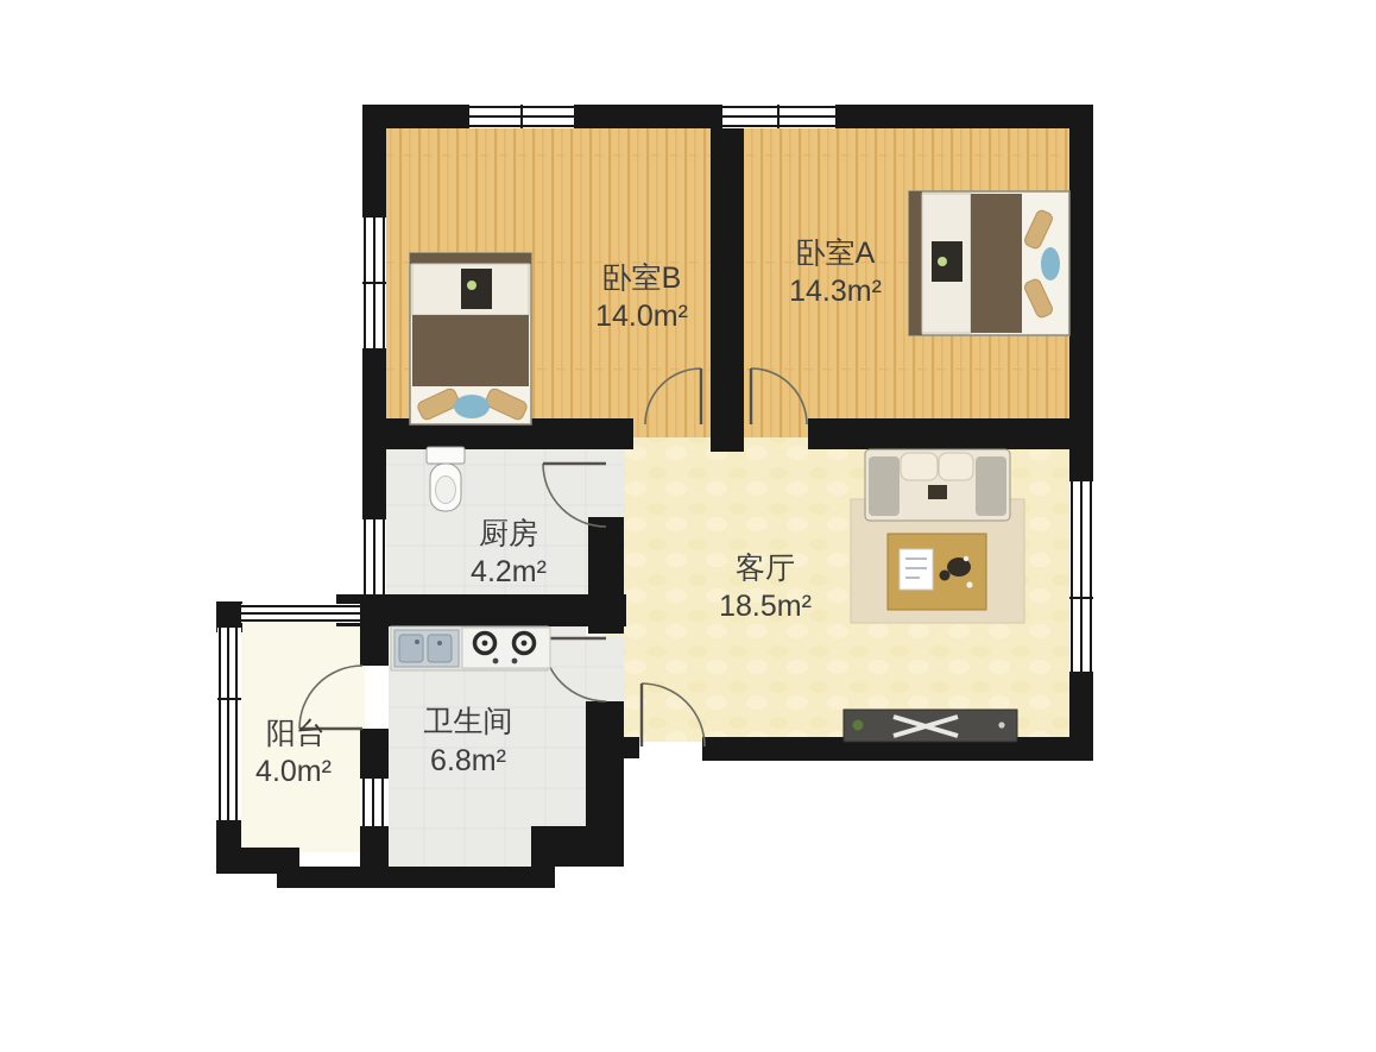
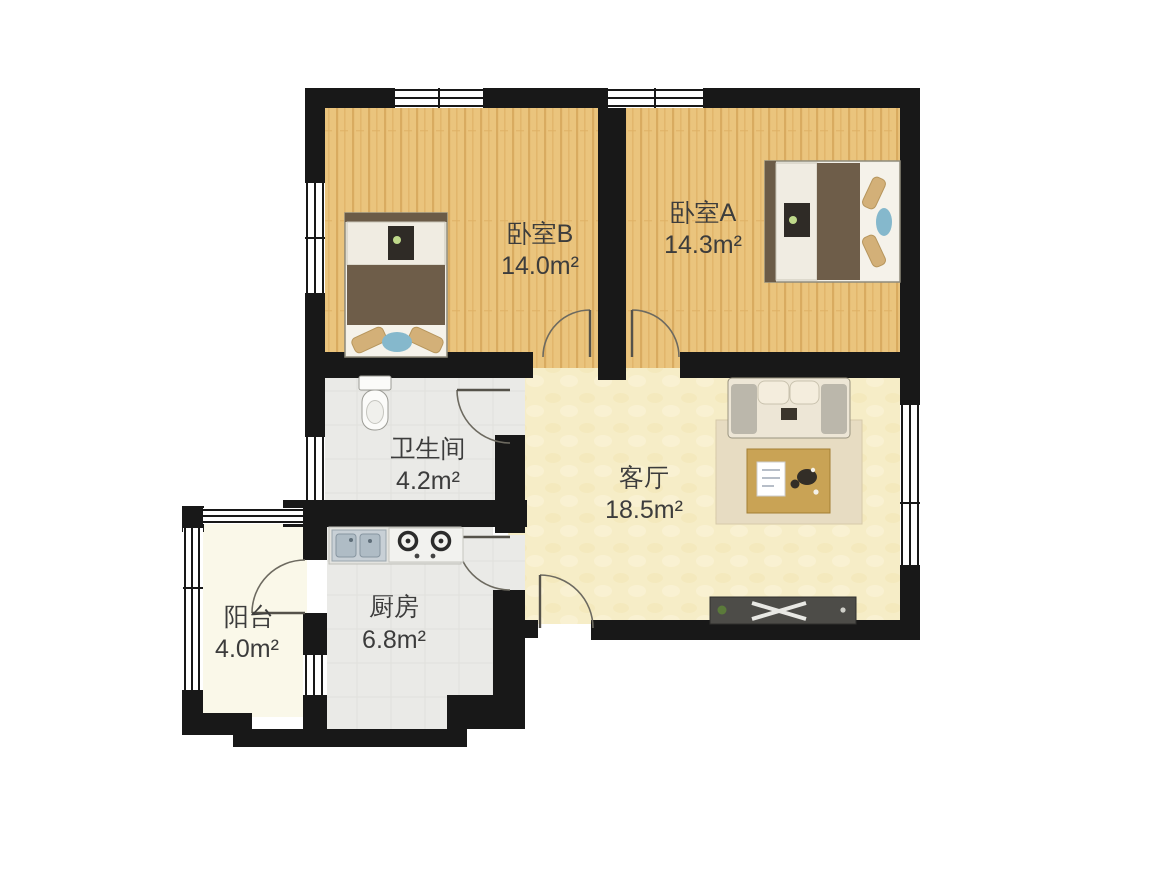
  卧室B
  14.0m²
  卧室A
  14.3m²
- 厨房
+ 卫生间
  4.2m²
  客厅
  18.5m²
- 卫生间
+ 厨房
  6.8m²
  阳台
  4.0m²
